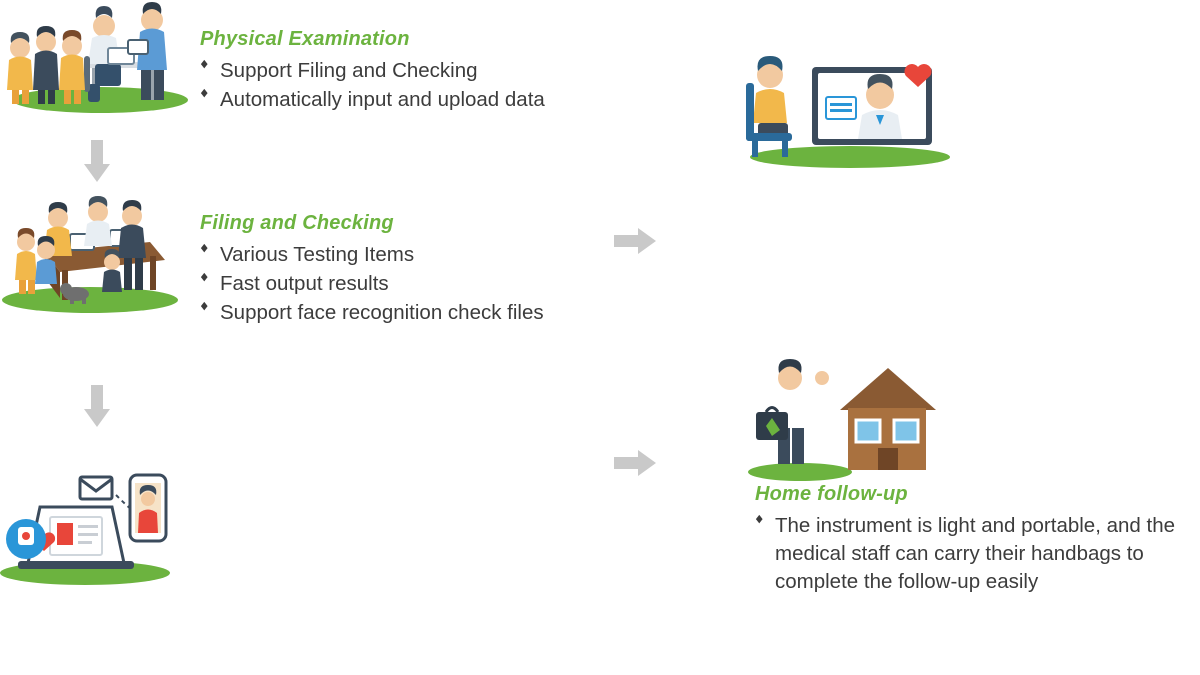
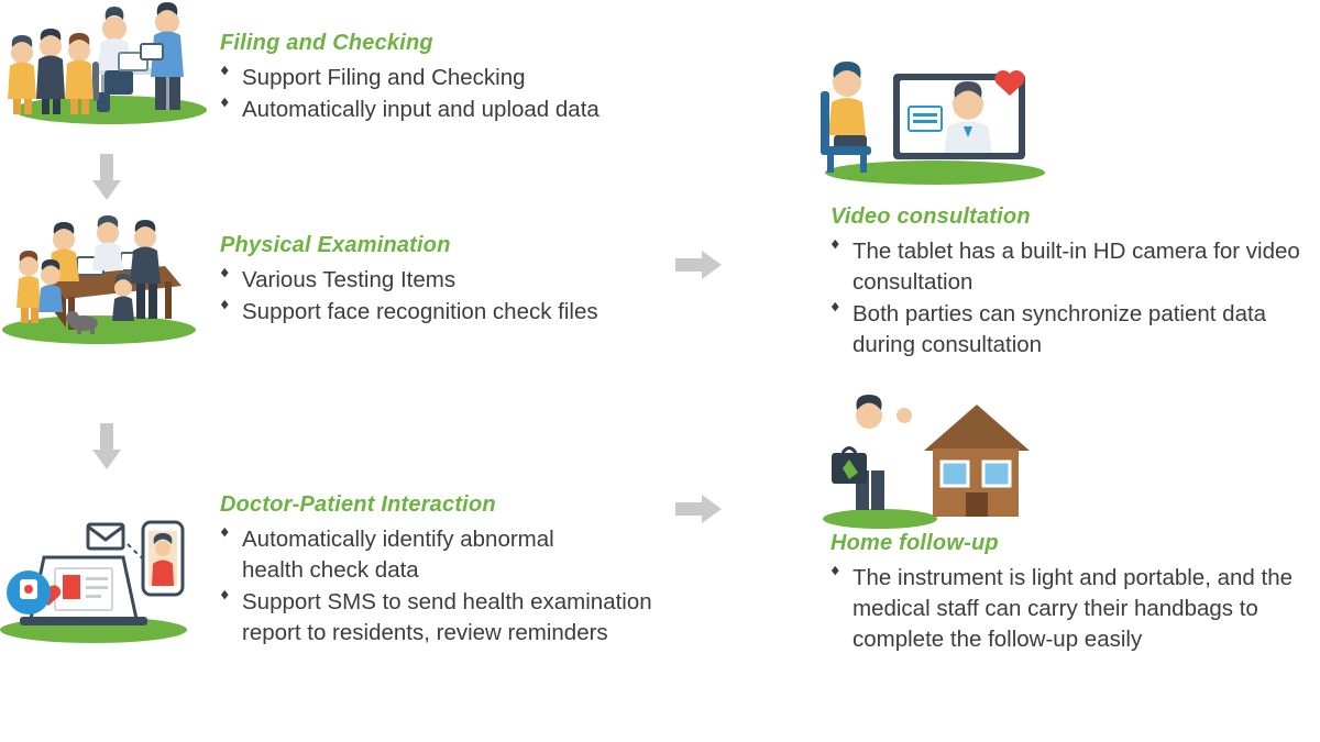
- Physical Examination
+ Filing and Checking
  Support Filing and Checking
  Automatically input and upload data
- Filing and Checking
+ Physical Examination
  Various Testing Items
- Fast output results
  Support face recognition check files
+ Doctor-Patient Interaction
+ Automatically identify abnormal health check data
+ Support SMS to send health examination report to residents, review reminders
+ Video consultation
+ The tablet has a built-in HD camera for video consultation
+ Both parties can synchronize patient data during consultation
  Home follow-up
  The instrument is light and portable, and the medical staff can carry their handbags to complete the follow-up easily
